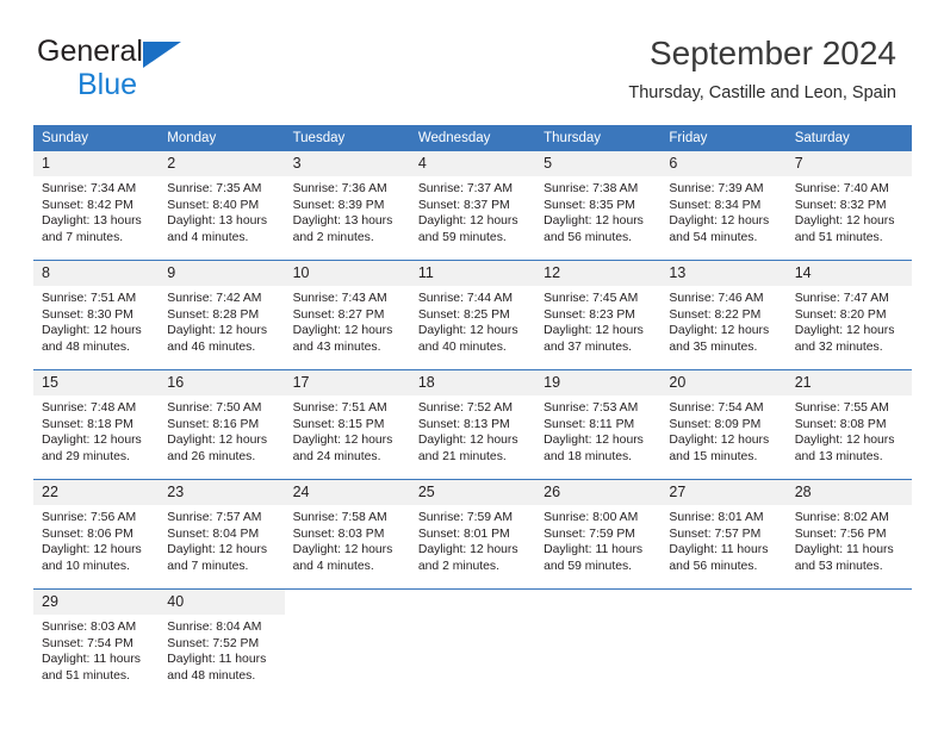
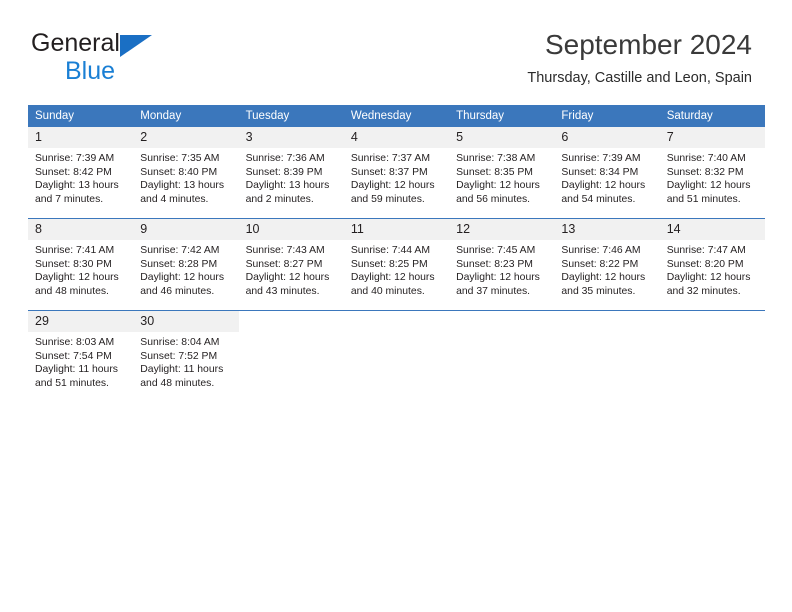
  General
  Blue
  September 2024
  Thursday, Castille and Leon, Spain
  Sunday	Monday	Tuesday	Wednesday	Thursday	Friday	Saturday
- 1Sunrise: 7:34 AMSunset: 8:42 PMDaylight: 13 hoursand 7 minutes.	2Sunrise: 7:35 AMSunset: 8:40 PMDaylight: 13 hoursand 4 minutes.	3Sunrise: 7:36 AMSunset: 8:39 PMDaylight: 13 hoursand 2 minutes.	4Sunrise: 7:37 AMSunset: 8:37 PMDaylight: 12 hoursand 59 minutes.	5Sunrise: 7:38 AMSunset: 8:35 PMDaylight: 12 hoursand 56 minutes.	6Sunrise: 7:39 AMSunset: 8:34 PMDaylight: 12 hoursand 54 minutes.	7Sunrise: 7:40 AMSunset: 8:32 PMDaylight: 12 hoursand 51 minutes.
+ 1Sunrise: 7:39 AMSunset: 8:42 PMDaylight: 13 hoursand 7 minutes.	2Sunrise: 7:35 AMSunset: 8:40 PMDaylight: 13 hoursand 4 minutes.	3Sunrise: 7:36 AMSunset: 8:39 PMDaylight: 13 hoursand 2 minutes.	4Sunrise: 7:37 AMSunset: 8:37 PMDaylight: 12 hoursand 59 minutes.	5Sunrise: 7:38 AMSunset: 8:35 PMDaylight: 12 hoursand 56 minutes.	6Sunrise: 7:39 AMSunset: 8:34 PMDaylight: 12 hoursand 54 minutes.	7Sunrise: 7:40 AMSunset: 8:32 PMDaylight: 12 hoursand 51 minutes.
- 8Sunrise: 7:51 AMSunset: 8:30 PMDaylight: 12 hoursand 48 minutes.	9Sunrise: 7:42 AMSunset: 8:28 PMDaylight: 12 hoursand 46 minutes.	10Sunrise: 7:43 AMSunset: 8:27 PMDaylight: 12 hoursand 43 minutes.	11Sunrise: 7:44 AMSunset: 8:25 PMDaylight: 12 hoursand 40 minutes.	12Sunrise: 7:45 AMSunset: 8:23 PMDaylight: 12 hoursand 37 minutes.	13Sunrise: 7:46 AMSunset: 8:22 PMDaylight: 12 hoursand 35 minutes.	14Sunrise: 7:47 AMSunset: 8:20 PMDaylight: 12 hoursand 32 minutes.
+ 8Sunrise: 7:41 AMSunset: 8:30 PMDaylight: 12 hoursand 48 minutes.	9Sunrise: 7:42 AMSunset: 8:28 PMDaylight: 12 hoursand 46 minutes.	10Sunrise: 7:43 AMSunset: 8:27 PMDaylight: 12 hoursand 43 minutes.	11Sunrise: 7:44 AMSunset: 8:25 PMDaylight: 12 hoursand 40 minutes.	12Sunrise: 7:45 AMSunset: 8:23 PMDaylight: 12 hoursand 37 minutes.	13Sunrise: 7:46 AMSunset: 8:22 PMDaylight: 12 hoursand 35 minutes.	14Sunrise: 7:47 AMSunset: 8:20 PMDaylight: 12 hoursand 32 minutes.
- 15Sunrise: 7:48 AMSunset: 8:18 PMDaylight: 12 hoursand 29 minutes.	16Sunrise: 7:50 AMSunset: 8:16 PMDaylight: 12 hoursand 26 minutes.	17Sunrise: 7:51 AMSunset: 8:15 PMDaylight: 12 hoursand 24 minutes.	18Sunrise: 7:52 AMSunset: 8:13 PMDaylight: 12 hoursand 21 minutes.	19Sunrise: 7:53 AMSunset: 8:11 PMDaylight: 12 hoursand 18 minutes.	20Sunrise: 7:54 AMSunset: 8:09 PMDaylight: 12 hoursand 15 minutes.	21Sunrise: 7:55 AMSunset: 8:08 PMDaylight: 12 hoursand 13 minutes.
- 22Sunrise: 7:56 AMSunset: 8:06 PMDaylight: 12 hoursand 10 minutes.	23Sunrise: 7:57 AMSunset: 8:04 PMDaylight: 12 hoursand 7 minutes.	24Sunrise: 7:58 AMSunset: 8:03 PMDaylight: 12 hoursand 4 minutes.	25Sunrise: 7:59 AMSunset: 8:01 PMDaylight: 12 hoursand 2 minutes.	26Sunrise: 8:00 AMSunset: 7:59 PMDaylight: 11 hoursand 59 minutes.	27Sunrise: 8:01 AMSunset: 7:57 PMDaylight: 11 hoursand 56 minutes.	28Sunrise: 8:02 AMSunset: 7:56 PMDaylight: 11 hoursand 53 minutes.
- 29Sunrise: 8:03 AMSunset: 7:54 PMDaylight: 11 hoursand 51 minutes.	40Sunrise: 8:04 AMSunset: 7:52 PMDaylight: 11 hoursand 48 minutes.
+ 29Sunrise: 8:03 AMSunset: 7:54 PMDaylight: 11 hoursand 51 minutes.	30Sunrise: 8:04 AMSunset: 7:52 PMDaylight: 11 hoursand 48 minutes.
